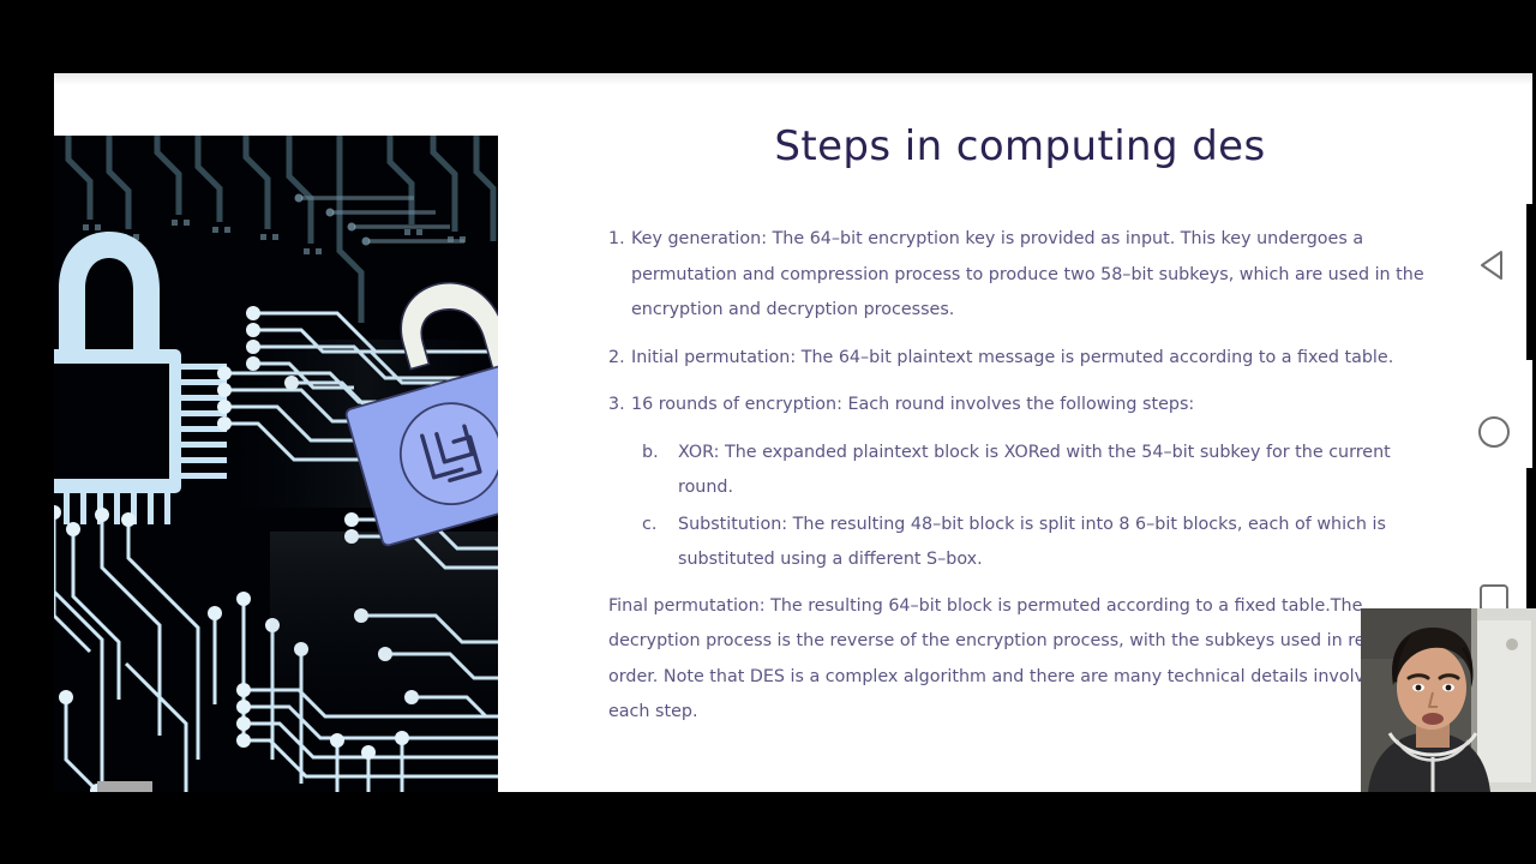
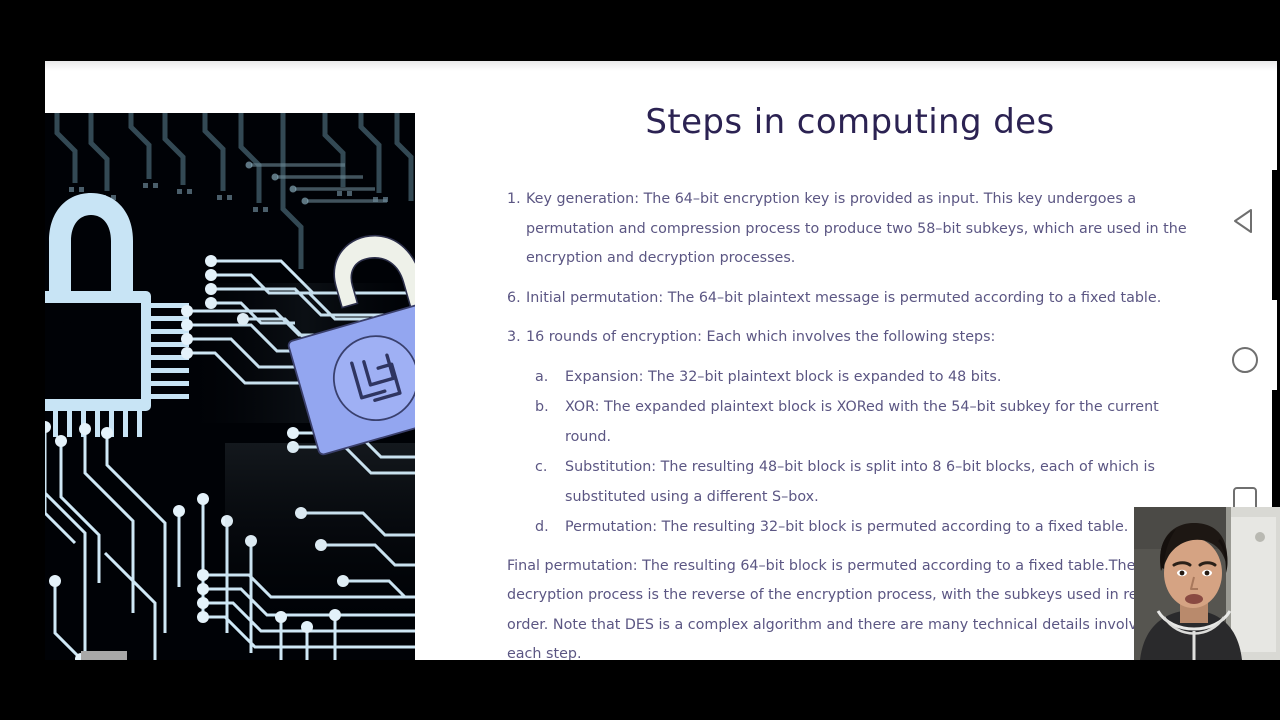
  Steps in computing des
  1.
  Key generation: The 64–bit encryption key is provided as input. This key undergoes a permutation and compression process to produce two 58–bit subkeys, which are used in the encryption and decryption processes.
- 2.
+ 6.
  Initial permutation: The 64–bit plaintext message is permuted according to a fixed table.
  3.
- 16 rounds of encryption: Each round involves the following steps:
+ 16 rounds of encryption: Each which involves the following steps:
+ a.
+ Expansion: The 32–bit plaintext block is expanded to 48 bits.
  b.
  XOR: The expanded plaintext block is XORed with the 54–bit subkey for the current round.
  c.
  Substitution: The resulting 48–bit block is split into 8 6–bit blocks, each of which is substituted using a different S–box.
+ d.
+ Permutation: The resulting 32–bit block is permuted according to a fixed table.
  Final permutation: The resulting 64–bit block is permuted according to a fixed table.The decryption process is the reverse of the encryption process, with the subkeys used in r order. Note that DES is a complex algorithm and there are many technical details involv each step.
